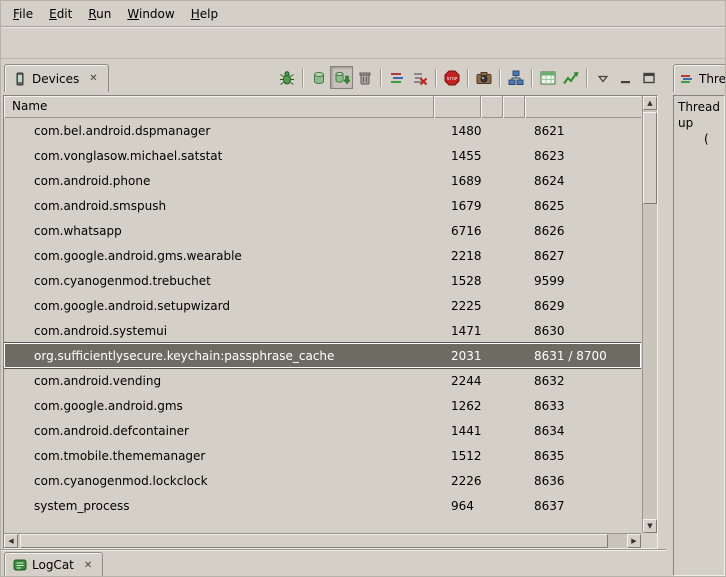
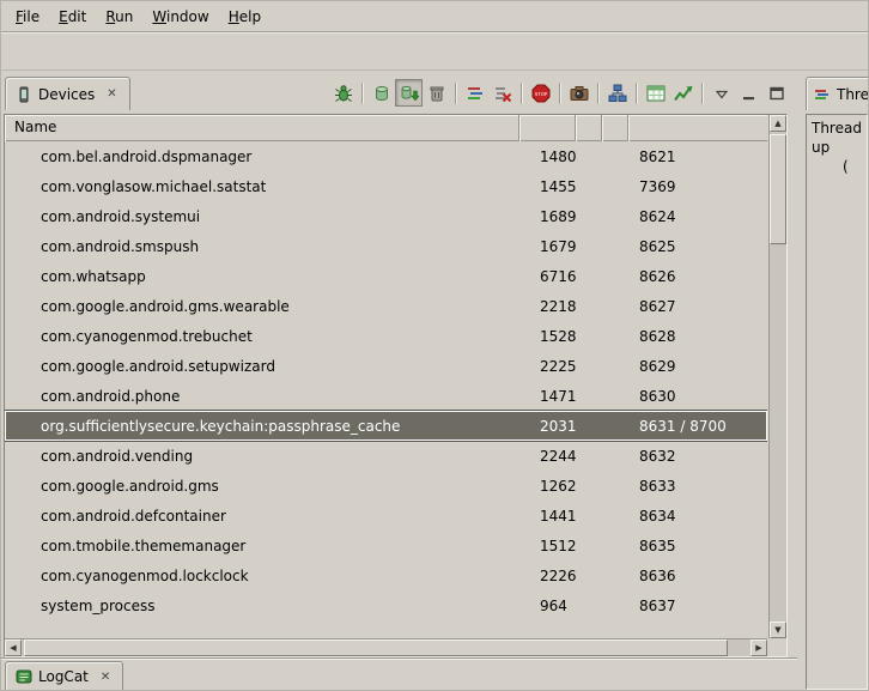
  File
  Edit
  Run
  Window
  Help
  Devices
  ✕
  Name
  com.bel.android.dspmanager
  1480
  8621
  com.vonglasow.michael.satstat
  1455
- 8623
+ 7369
- com.android.phone
+ com.android.systemui
  1689
  8624
  com.android.smspush
  1679
  8625
  com.whatsapp
  6716
  8626
  com.google.android.gms.wearable
  2218
  8627
  com.cyanogenmod.trebuchet
  1528
- 9599
+ 8628
  com.google.android.setupwizard
  2225
  8629
- com.android.systemui
+ com.android.phone
  1471
  8630
  org.sufficientlysecure.keychain:passphrase_cache
  2031
  8631 / 8700
  com.android.vending
  2244
  8632
  com.google.android.gms
  1262
  8633
  com.android.defcontainer
  1441
  8634
  com.tmobile.thememanager
  1512
  8635
  com.cyanogenmod.lockclock
  2226
  8636
  system_process
  964
  8637
  ▲
  ▼
  ◀
  ▶
  LogCat
  ✕
  Thre
  Thread up
  (
